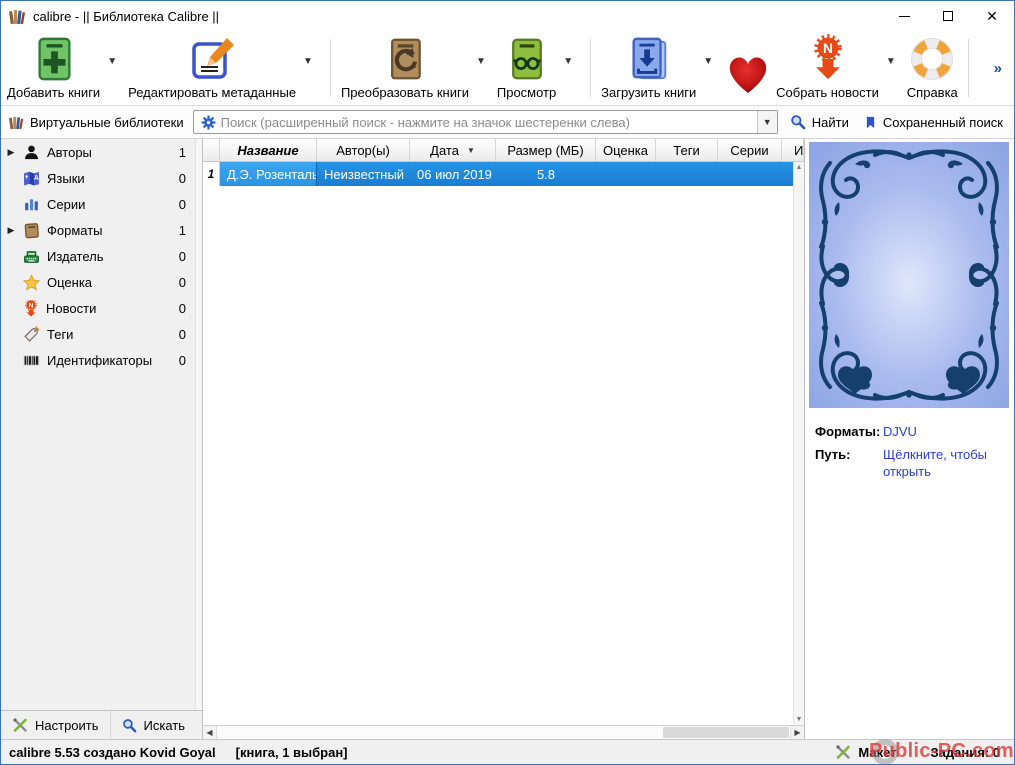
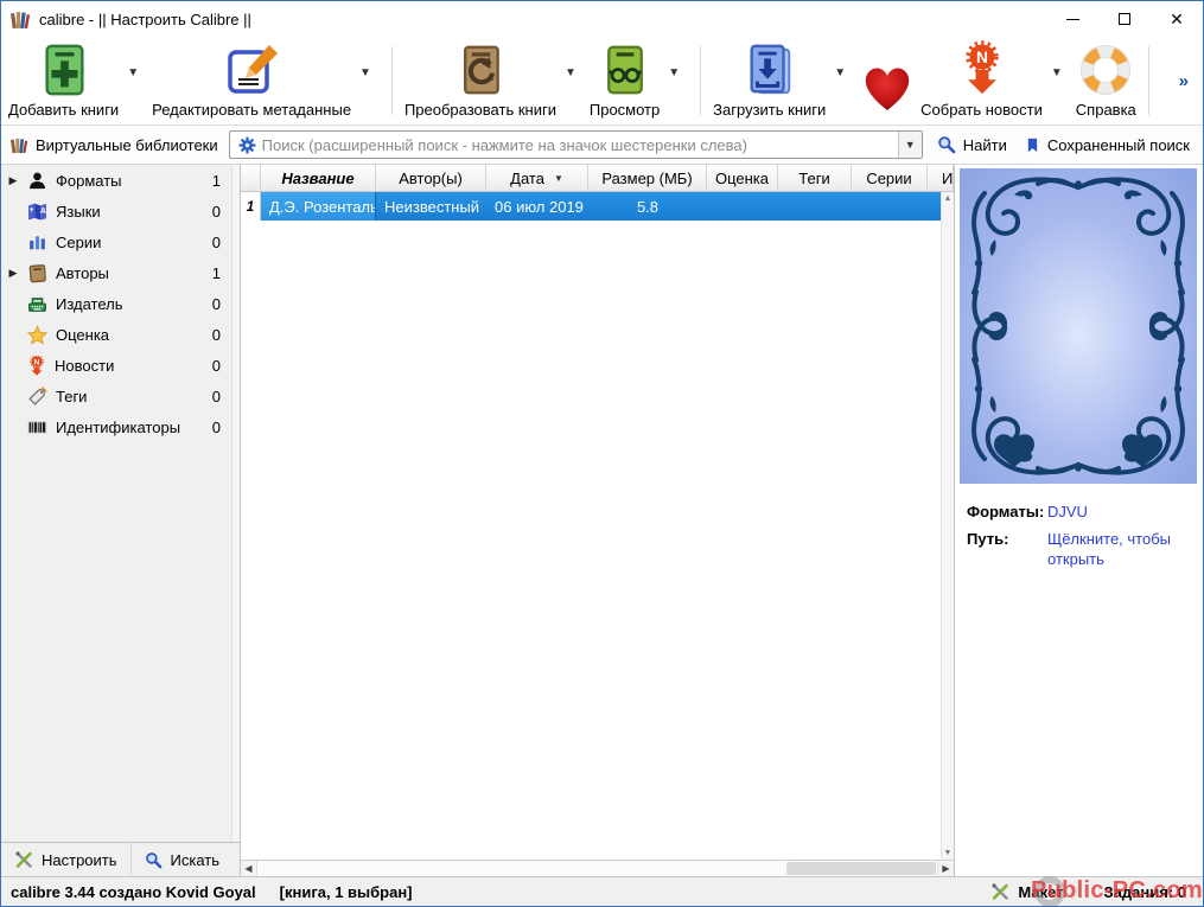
- calibre - || Библиотека Calibre ||
+ calibre - || Настроить Calibre ||
  ✕
  Добавить книги
  ▼
  Редактировать метаданные
  ▼
  Преобразовать книги
  ▼
  Просмотр
  ▼
  Загрузить книги
  ▼
  N
  Собрать новости
  ▼
  Справка
  »
  Виртуальные библиотеки
  Поиск (расширенный поиск - нажмите на значок шестеренки слева)
  ▼
  Найти
  Сохраненный поиск
  ▶
- Авторы
+ Форматы
  1
  Языки
  0
  Серии
  0
  ▶
- Форматы
+ Авторы
  1
  Издатель
  0
  Оценка
  0
  Новости
  0
  Теги
  0
  Идентификаторы
  0
  Настроить
  Искать
  Название
  Автор(ы)
  Дата
  ▼
  Размер (МБ)
  Оценка
  Теги
  Серии
  1
  Д.Э. Розенталь
  Неизвестный
  06 июл 2019
  5.8
  ◀
  ▶
  Форматы:
  DJVU
  Путь:
  Щёлкните, чтобы открыть
- calibre 5.53 создано Kovid Goyal
+ calibre 3.44 создано Kovid Goyal
  [книга, 1 выбран]
  Макет
  Задания: 0
  Public-PC.com
